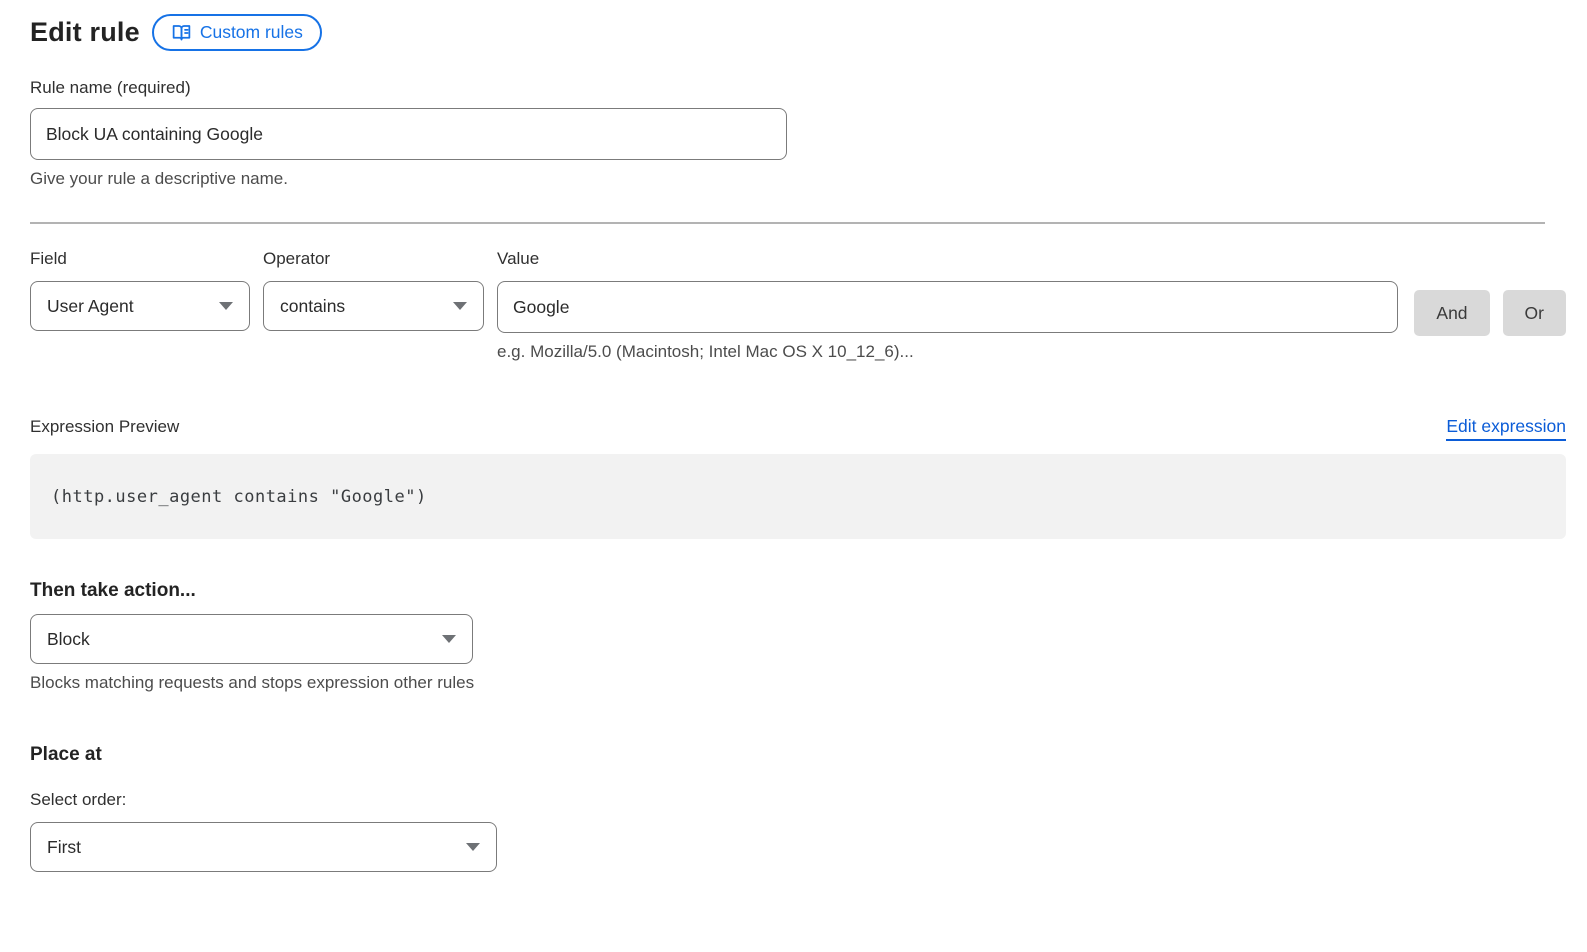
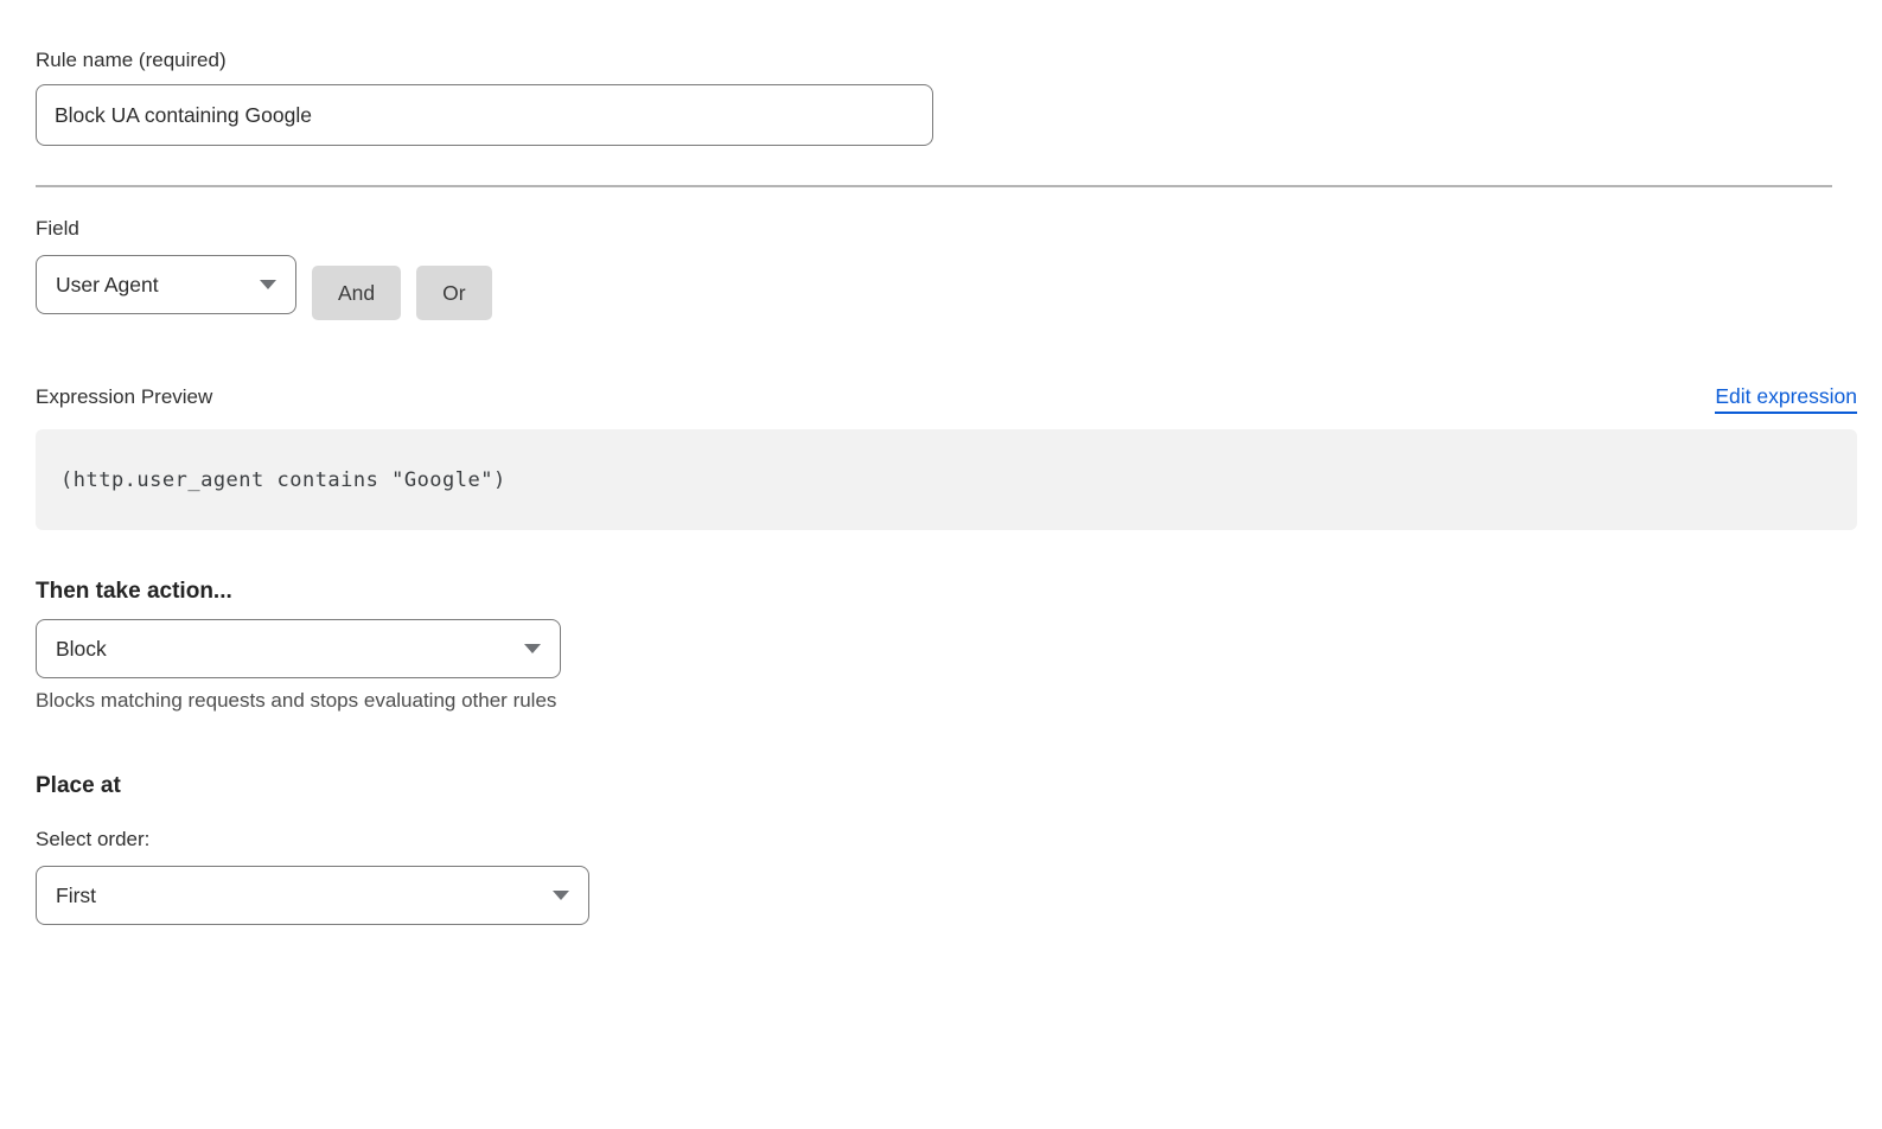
- Edit rule
- Custom rules
  Rule name (required)
  Block UA containing Google
- Give your rule a descriptive name.
  Field
  User Agent
- Operator
- contains
- Value
- Google
- e.g. Mozilla/5.0 (Macintosh; Intel Mac OS X 10_12_6)...
  And
  Or
  Expression Preview
  Edit expression
  (http.user_agent contains "Google")
  Then take action...
  Block
- Blocks matching requests and stops expression other rules
+ Blocks matching requests and stops evaluating other rules
  Place at
  Select order:
  First
